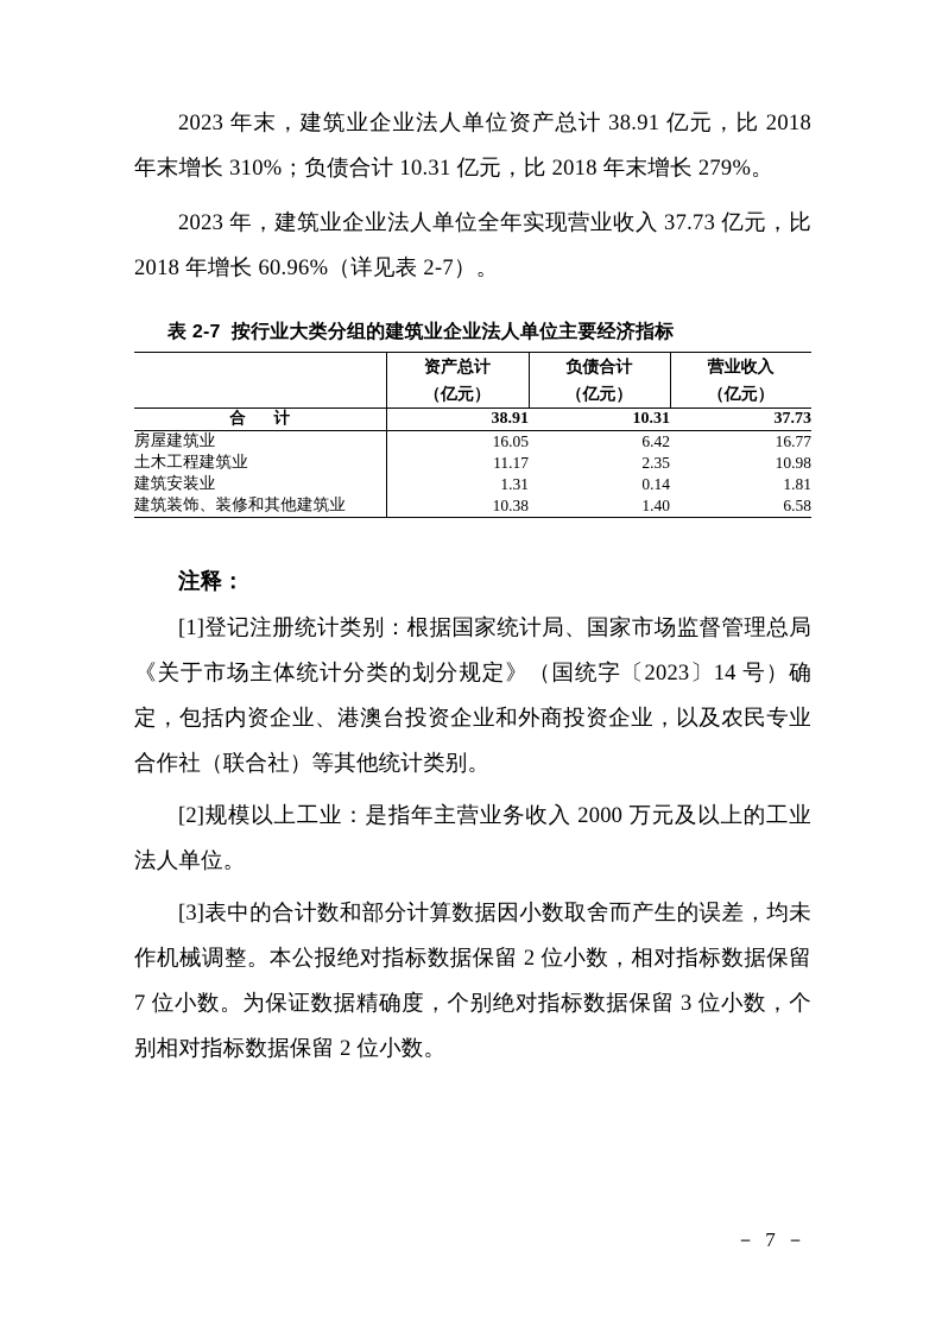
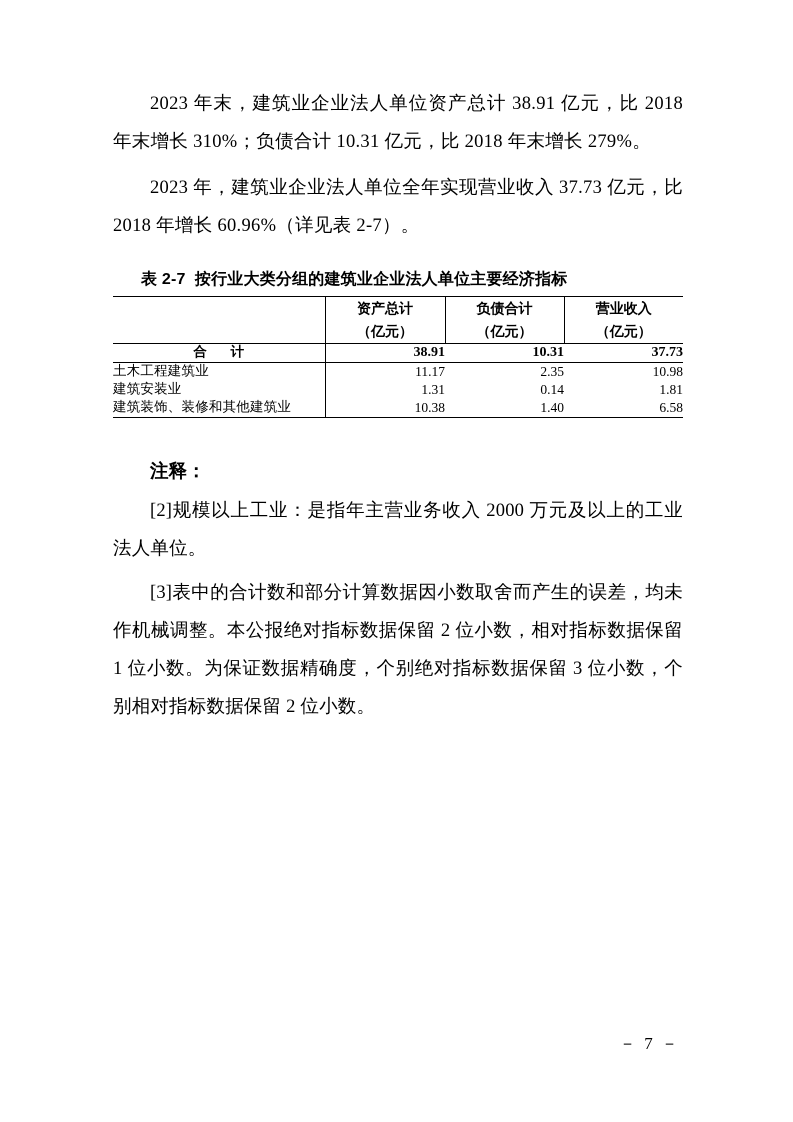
  2023 年末，建筑业企业法人单位资产总计 38.91 亿元，比 2018 年末增长 310%；负债合计 10.31 亿元，比 2018 年末增长 279%。
  2023 年，建筑业企业法人单位全年实现营业收入 37.73 亿元，比 2018 年增长 60.96%（详见表 2-7）。
  表 2-7 按行业大类分组的建筑业企业法人单位主要经济指标
  	资产总计 （亿元）	负债合计 （亿元）	营业收入 （亿元）
  合 计	38.91	10.31	37.73
- 房屋建筑业	16.05	6.42	16.77
  土木工程建筑业	11.17	2.35	10.98
  建筑安装业	1.31	0.14	1.81
  建筑装饰、装修和其他建筑业	10.38	1.40	6.58
  注释：
- [1]登记注册统计类别：根据国家统计局、国家市场监督管理总局《关于市场主体统计分类的划分规定》（国统字〔2023〕14 号）确定，包括内资企业、港澳台投资企业和外商投资企业，以及农民专业合作社（联合社）等其他统计类别。
  [2]规模以上工业：是指年主营业务收入 2000 万元及以上的工业法人单位。
- [3]表中的合计数和部分计算数据因小数取舍而产生的误差，均未作机械调整。本公报绝对指标数据保留 2 位小数，相对指标数据保留 7 位小数。为保证数据精确度，个别绝对指标数据保留 3 位小数，个别相对指标数据保留 2 位小数。
+ [3]表中的合计数和部分计算数据因小数取舍而产生的误差，均未作机械调整。本公报绝对指标数据保留 2 位小数，相对指标数据保留 1 位小数。为保证数据精确度，个别绝对指标数据保留 3 位小数，个别相对指标数据保留 2 位小数。
  － 7 －
